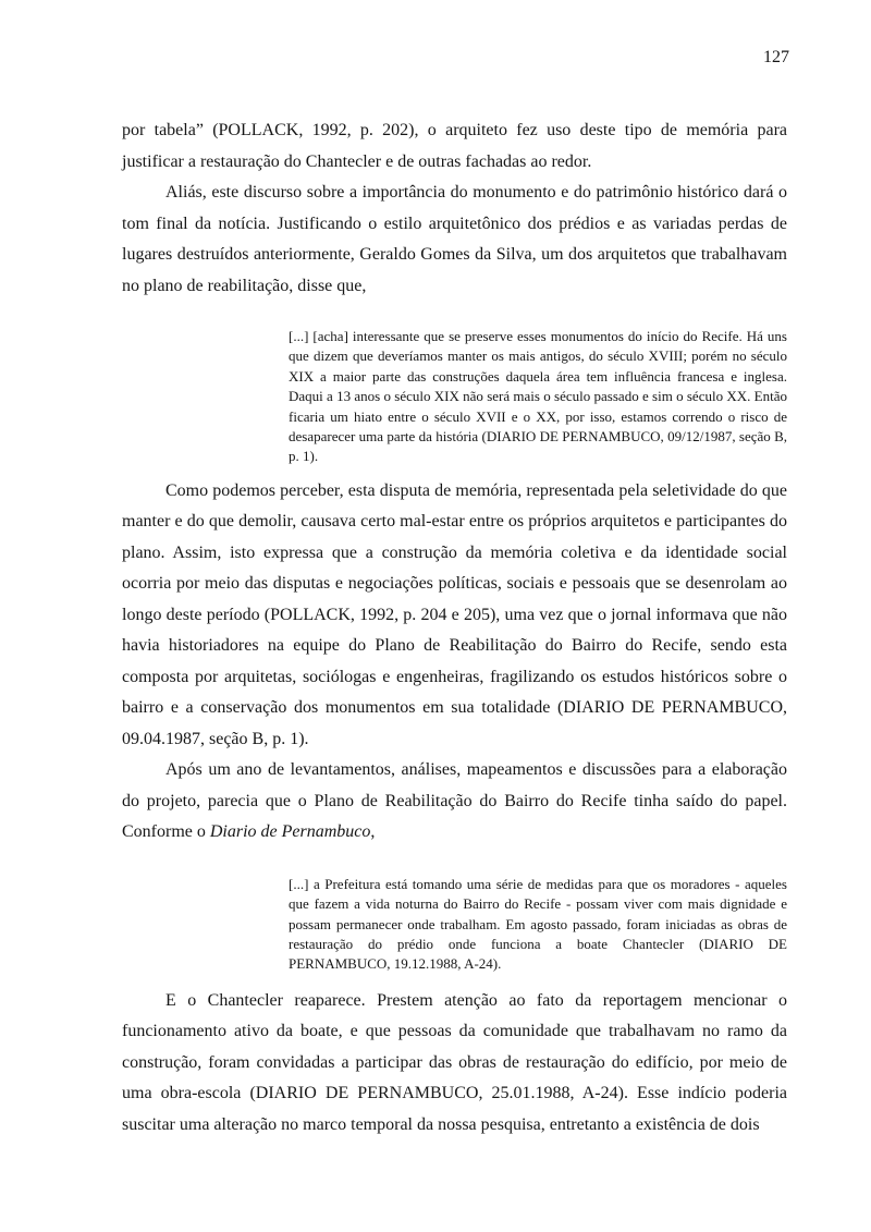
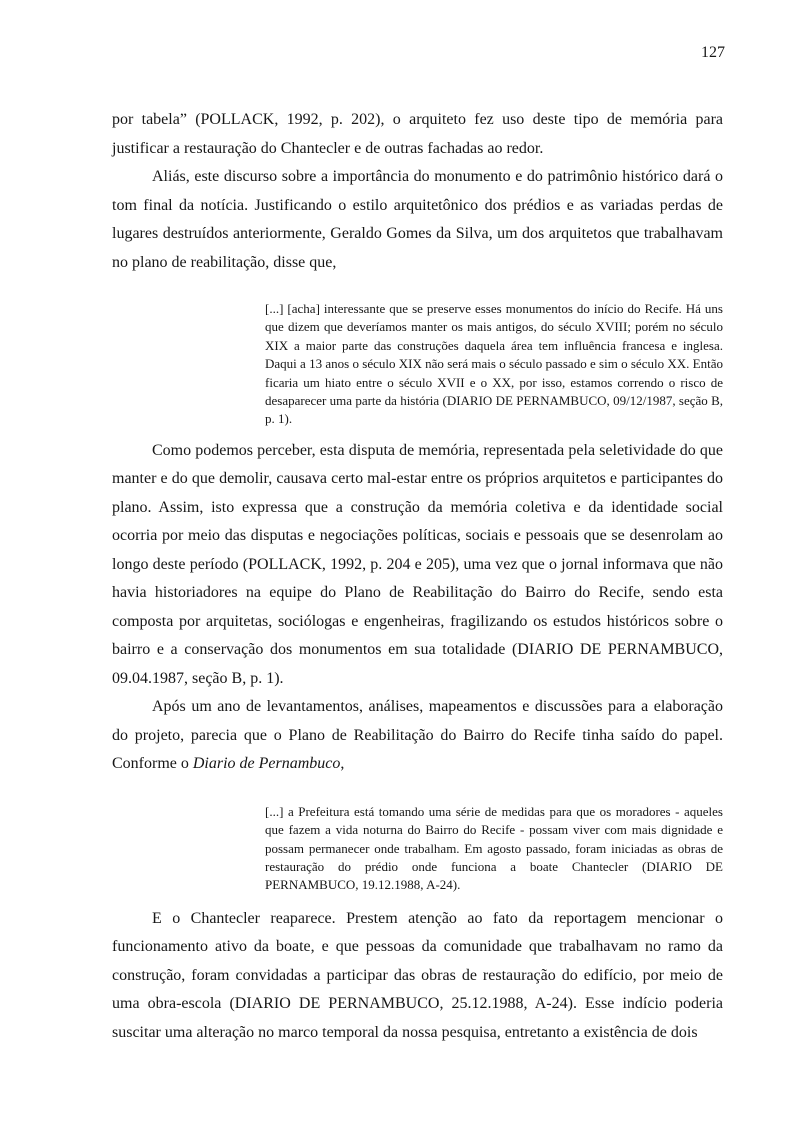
  127
  por tabela” (POLLACK, 1992, p. 202), o arquiteto fez uso deste tipo de memória para justificar a restauração do Chantecler e de outras fachadas ao redor.
  Aliás, este discurso sobre a importância do monumento e do patrimônio histórico dará o tom final da notícia. Justificando o estilo arquitetônico dos prédios e as variadas perdas de lugares destruídos anteriormente, Geraldo Gomes da Silva, um dos arquitetos que trabalhavam no plano de reabilitação, disse que,
  [...] [acha] interessante que se preserve esses monumentos do início do Recife. Há uns que dizem que deveríamos manter os mais antigos, do século XVIII; porém no século XIX a maior parte das construções daquela área tem influência francesa e inglesa. Daqui a 13 anos o século XIX não será mais o século passado e sim o século XX. Então ficaria um hiato entre o século XVII e o XX, por isso, estamos correndo o risco de desaparecer uma parte da história (DIARIO DE PERNAMBUCO, 09/12/1987, seção B, p. 1).
  Como podemos perceber, esta disputa de memória, representada pela seletividade do que manter e do que demolir, causava certo mal-estar entre os próprios arquitetos e participantes do plano. Assim, isto expressa que a construção da memória coletiva e da identidade social ocorria por meio das disputas e negociações políticas, sociais e pessoais que se desenrolam ao longo deste período (POLLACK, 1992, p. 204 e 205), uma vez que o jornal informava que não havia historiadores na equipe do Plano de Reabilitação do Bairro do Recife, sendo esta composta por arquitetas, sociólogas e engenheiras, fragilizando os estudos históricos sobre o bairro e a conservação dos monumentos em sua totalidade (DIARIO DE PERNAMBUCO, 09.04.1987, seção B, p. 1).
  Após um ano de levantamentos, análises, mapeamentos e discussões para a elaboração do projeto, parecia que o Plano de Reabilitação do Bairro do Recife tinha saído do papel. Conforme o Diario de Pernambuco,
  [...] a Prefeitura está tomando uma série de medidas para que os moradores - aqueles que fazem a vida noturna do Bairro do Recife - possam viver com mais dignidade e possam permanecer onde trabalham. Em agosto passado, foram iniciadas as obras de restauração do prédio onde funciona a boate Chantecler (DIARIO DE PERNAMBUCO, 19.12.1988, A-24).
- E o Chantecler reaparece. Prestem atenção ao fato da reportagem mencionar o funcionamento ativo da boate, e que pessoas da comunidade que trabalhavam no ramo da construção, foram convidadas a participar das obras de restauração do edifício, por meio de uma obra-escola (DIARIO DE PERNAMBUCO, 25.01.1988, A-24). Esse indício poderia suscitar uma alteração no marco temporal da nossa pesquisa, entretanto a existência de dois
+ E o Chantecler reaparece. Prestem atenção ao fato da reportagem mencionar o funcionamento ativo da boate, e que pessoas da comunidade que trabalhavam no ramo da construção, foram convidadas a participar das obras de restauração do edifício, por meio de uma obra-escola (DIARIO DE PERNAMBUCO, 25.12.1988, A-24). Esse indício poderia suscitar uma alteração no marco temporal da nossa pesquisa, entretanto a existência de dois
